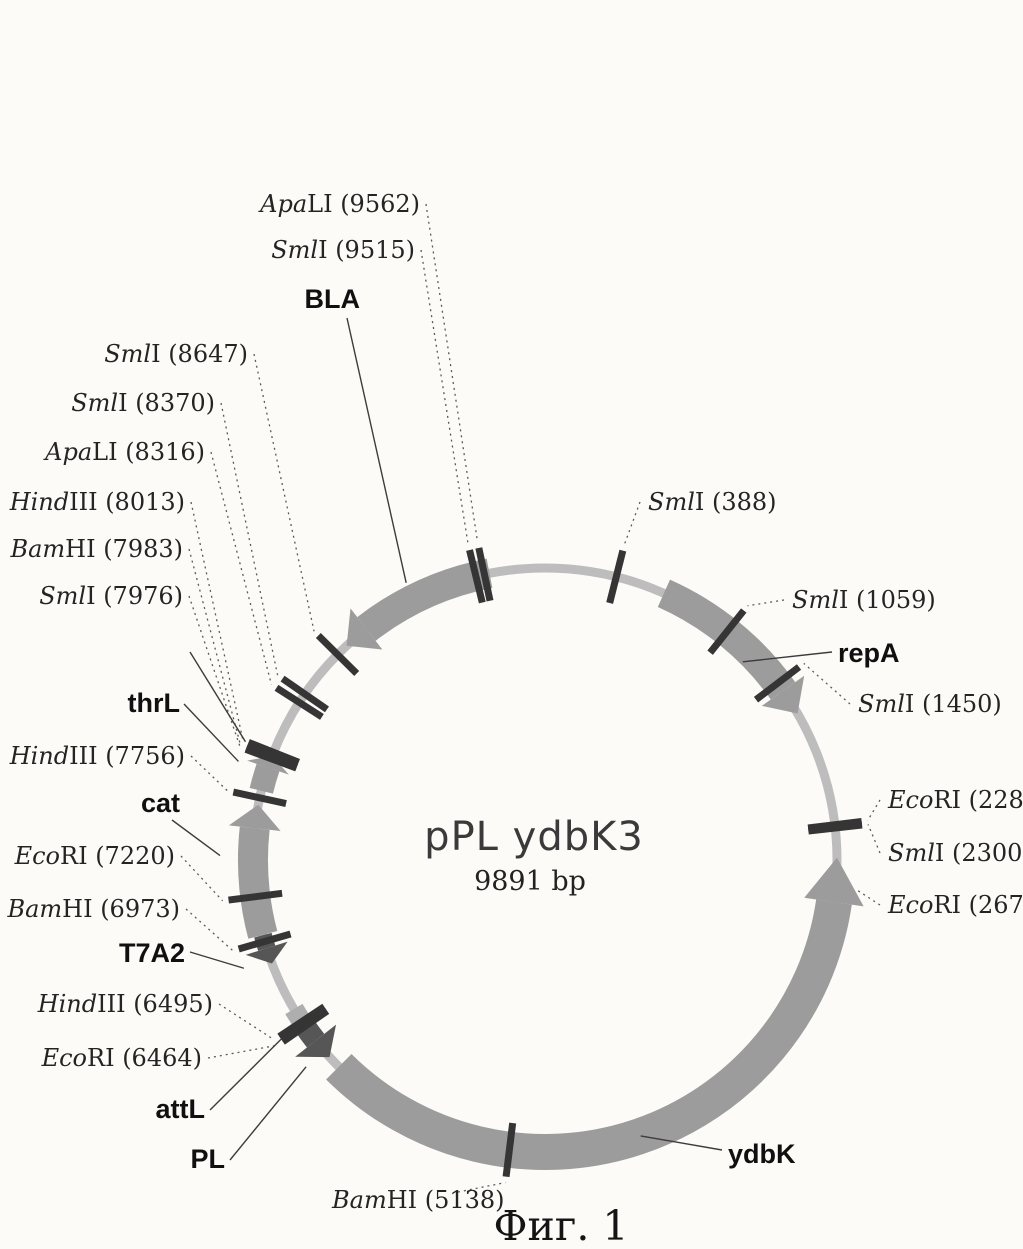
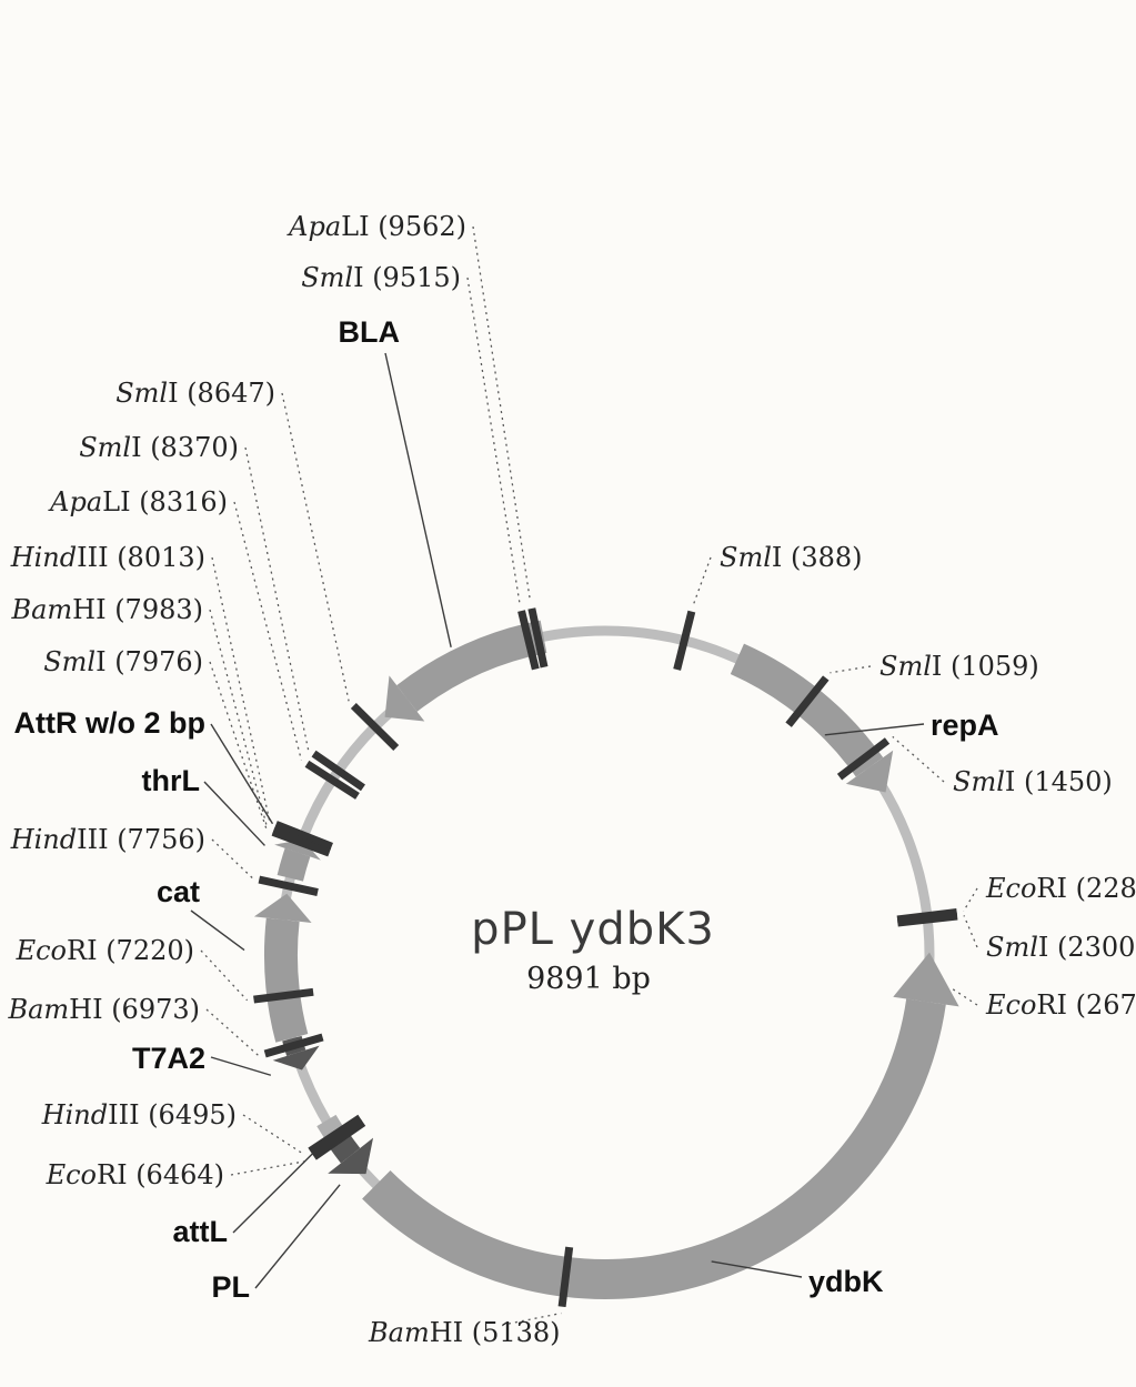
  ApaLI (9562)
  SmlI (9515)
  SmlI (8647)
  SmlI (8370)
  ApaLI (8316)
  HindIII (8013)
  BamHI (7983)
  SmlI (7976)
  HindIII (7756)
  EcoRI (7220)
  BamHI (6973)
  HindIII (6495)
  EcoRI (6464)
  SmlI (388)
  SmlI (1059)
  SmlI (1450)
  EcoRI (228
  SmlI (2300
  EcoRI (267
  BamHI (5138)
  BLA
  repA
  ydbK
  cat
  thrL
+ AttR w/o 2 bp
  T7A2
  attL
  PL
  pPL ydbK3
  9891 bp
- Фиг. 1
